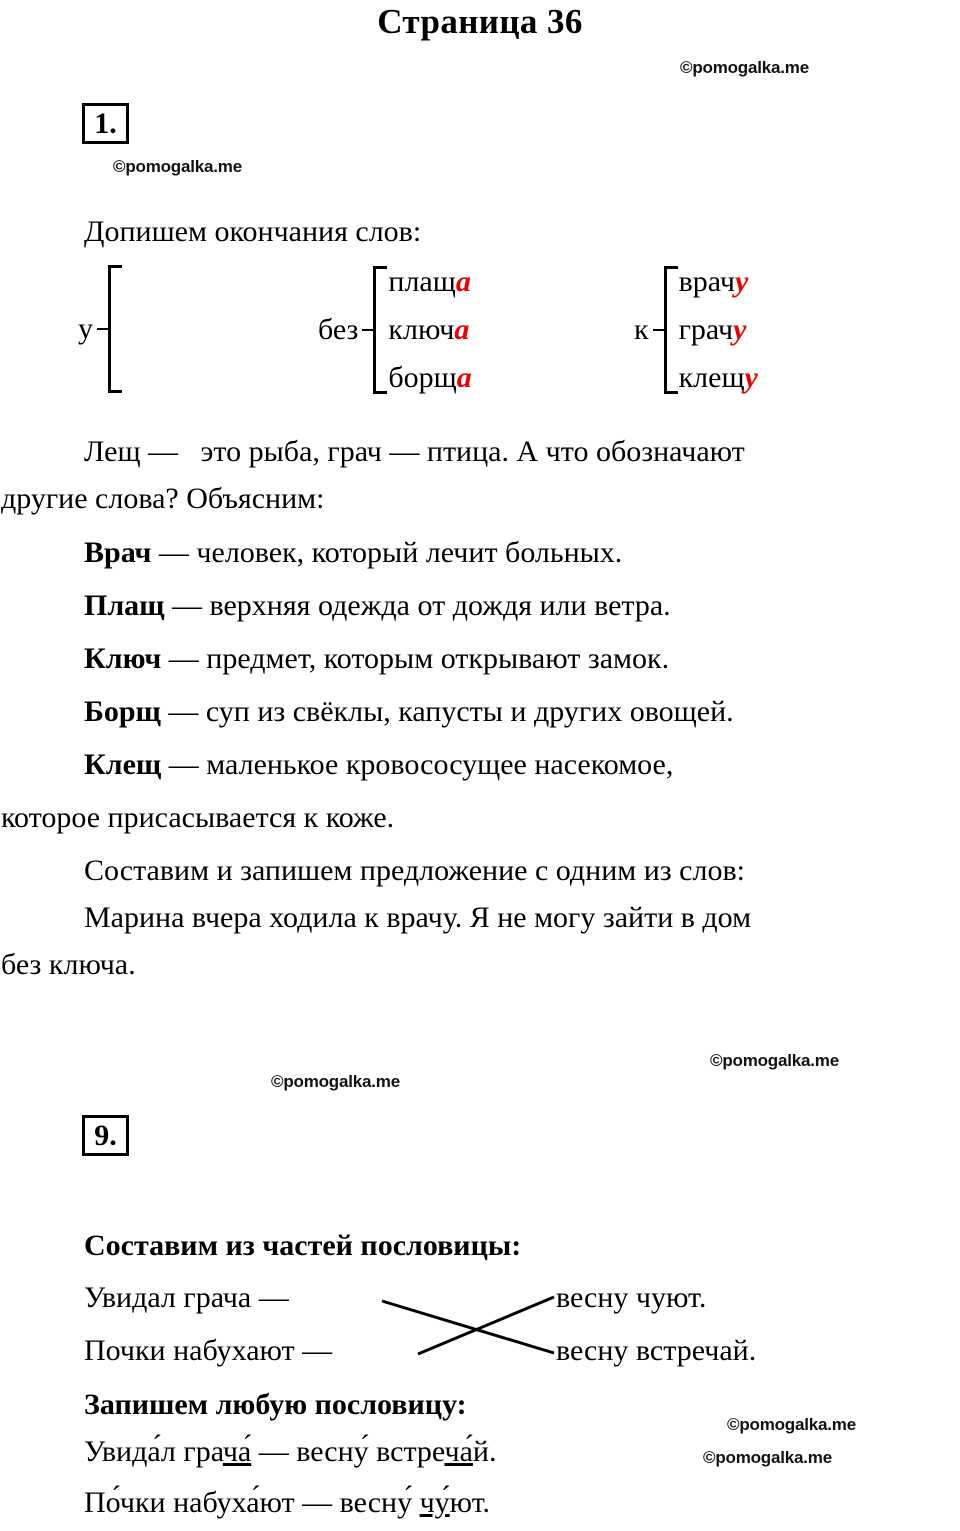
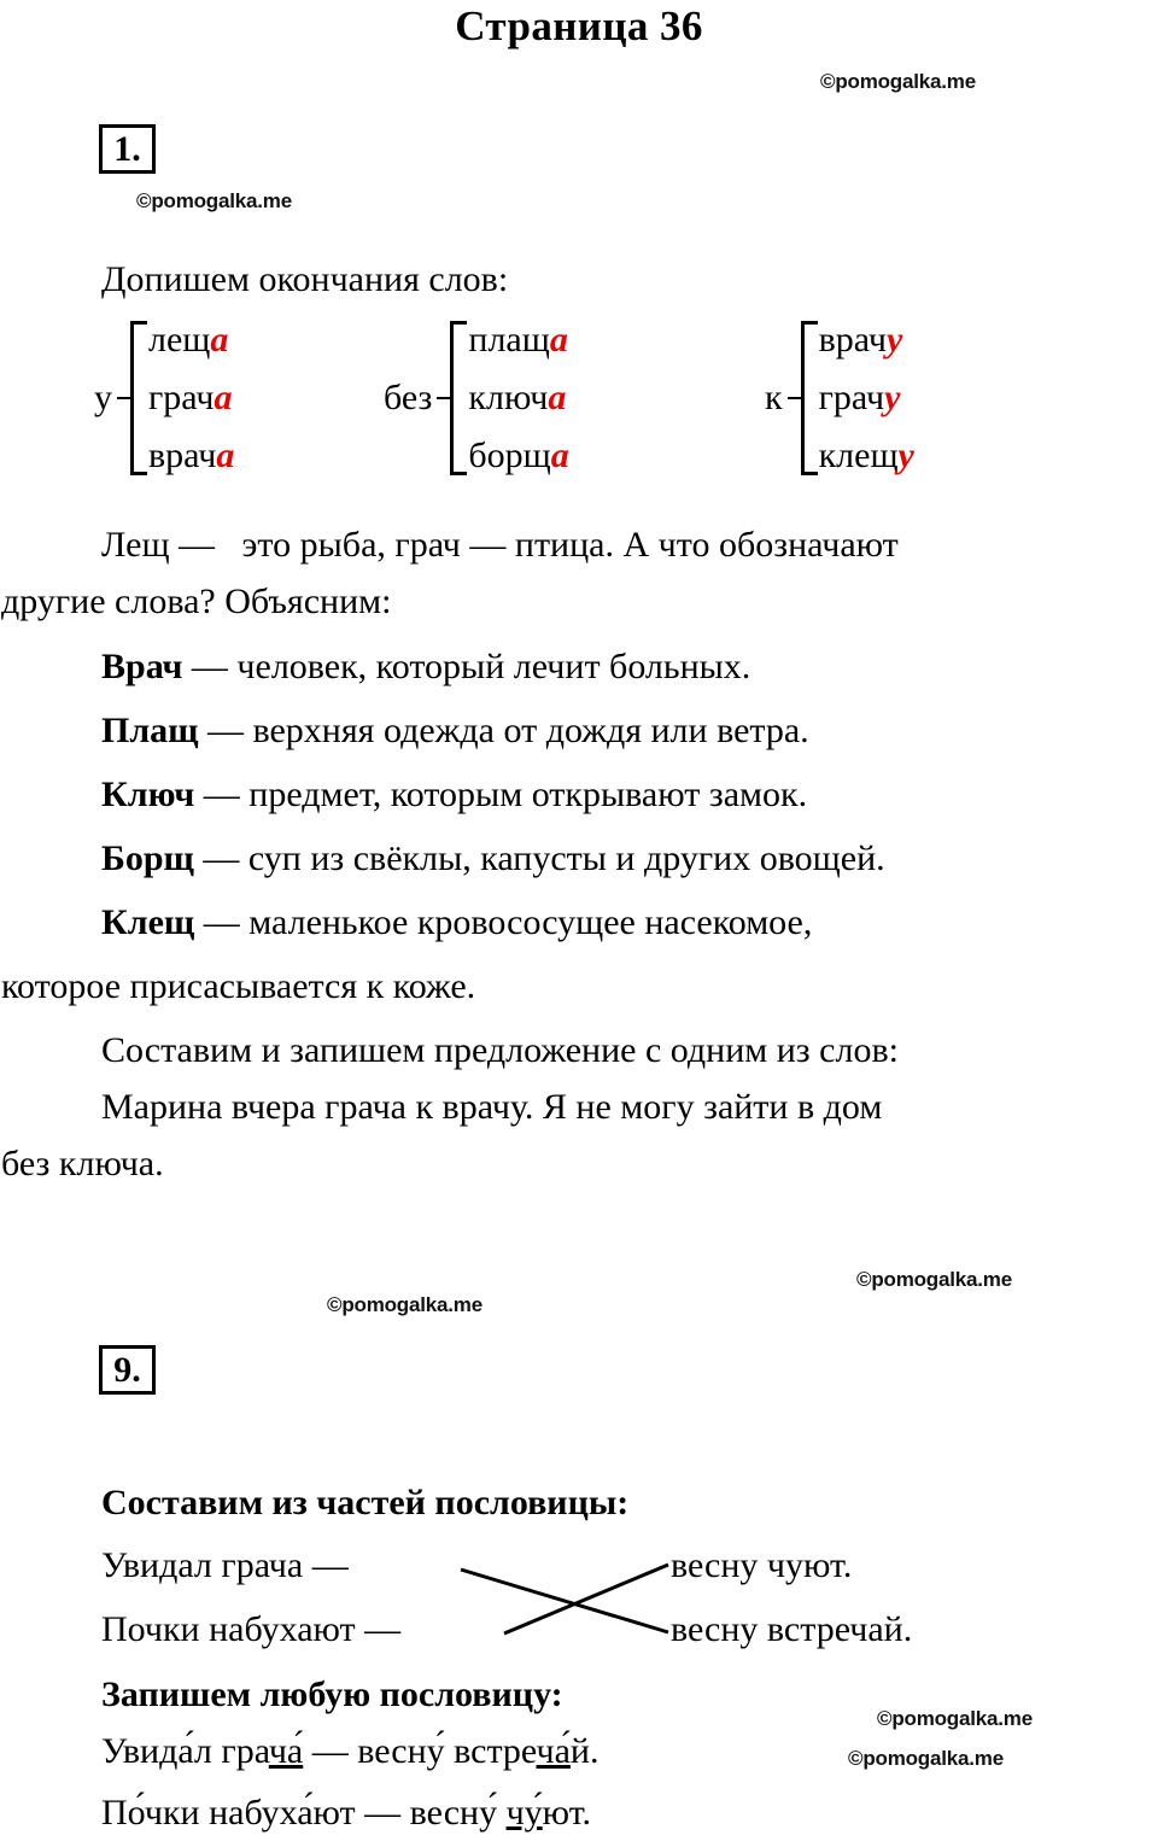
  Страница 36
  ©pomogalka.me
  ©pomogalka.me
  ©pomogalka.me
  ©pomogalka.me
  ©pomogalka.me
  ©pomogalka.me
  1.
  Допишем окончания слов:
  у
+ леща
+ грача
+ врача
  без
  плаща
  ключа
  борща
  к
  врачу
  грачу
  клещу
  Лещ — это рыба, грач — птица. А что обозначают
  другие слова? Объясним:
  Врач — человек, который лечит больных.
  Плащ — верхняя одежда от дождя или ветра.
  Ключ — предмет, которым открывают замок.
  Борщ — суп из свёклы, капусты и других овощей.
  Клещ — маленькое кровососущее насекомое,
  которое присасывается к коже.
  Составим и запишем предложение с одним из слов:
- Марина вчера ходила к врачу. Я не могу зайти в дом
+ Марина вчера грача к врачу. Я не могу зайти в дом
  без ключа.
  9.
  Составим из частей пословицы:
  Увидал грача —
  Почки набухают —
  весну чуют.
  весну встречай.
  Запишем любую пословицу:
  Увида́л грача́ — весну́ встреча́й.
  По́чки набуха́ют — весну́ чу́ют.
